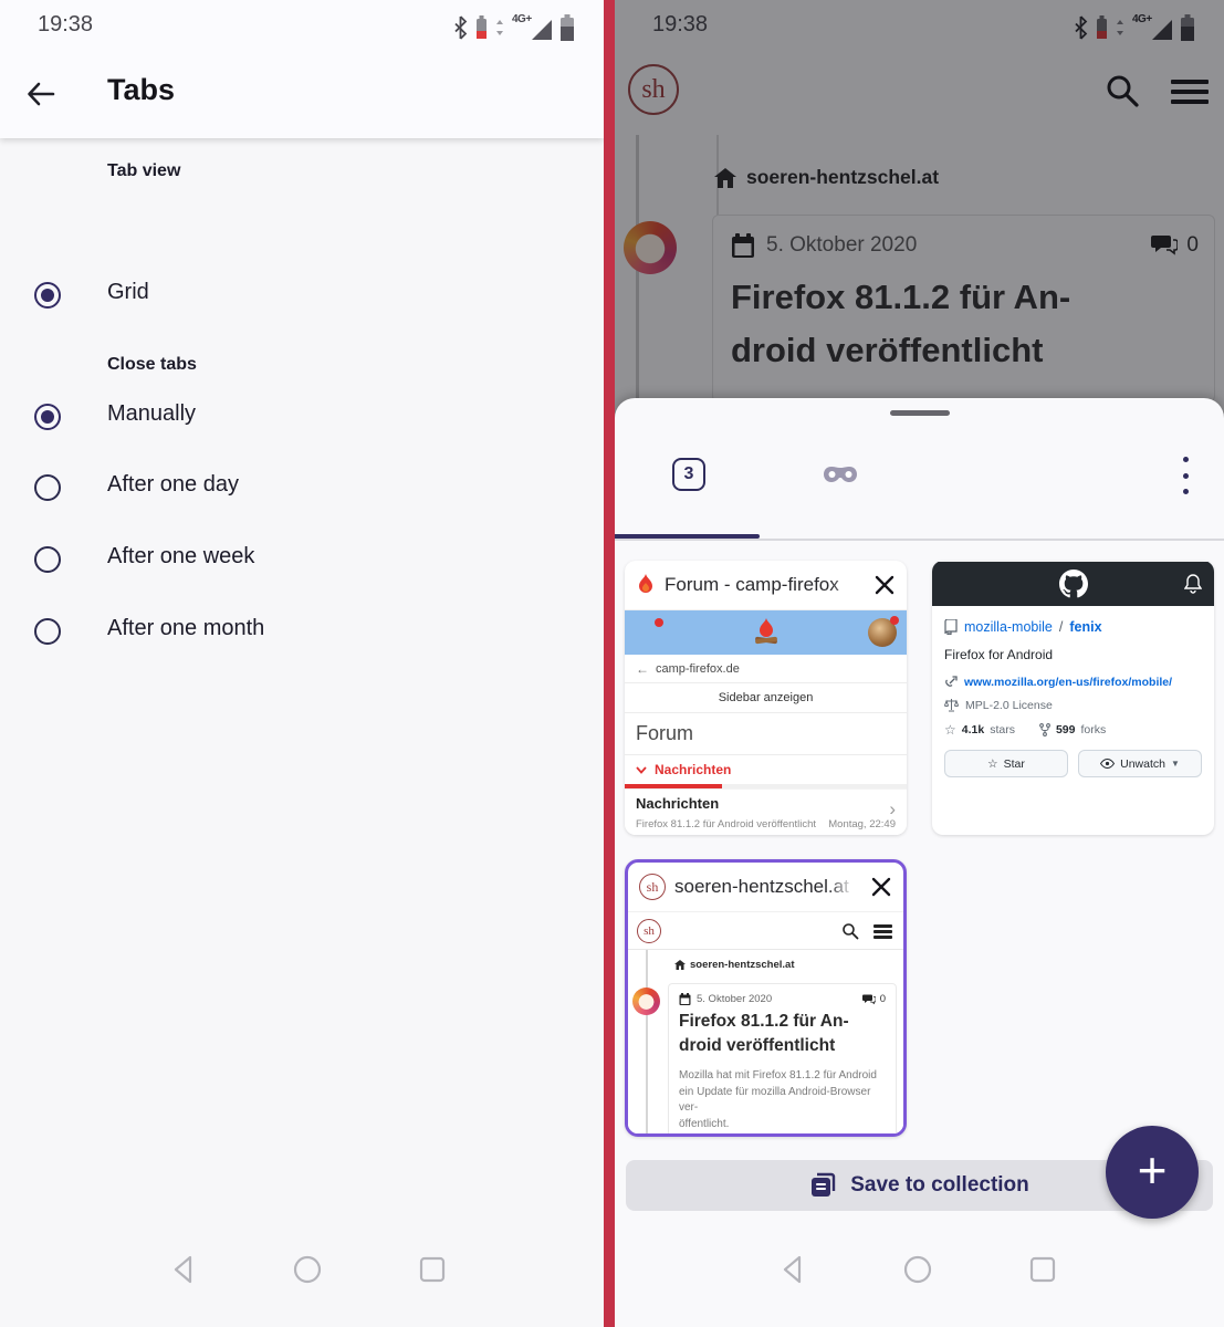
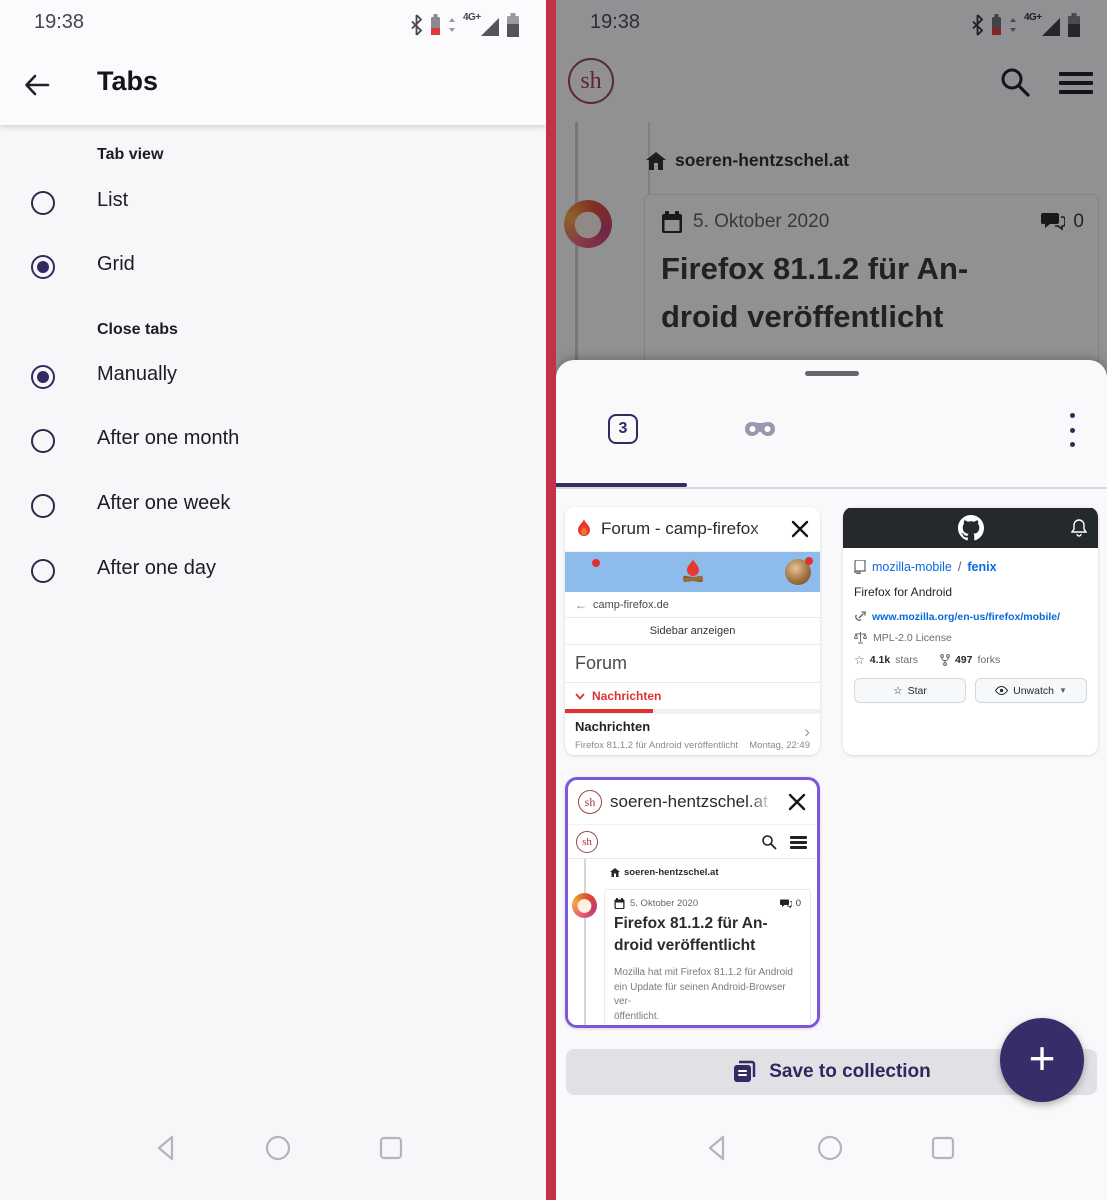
  19:38
  4G+
  Tabs
  Tab view
+ List
  Grid
  Close tabs
  Manually
- After one day
+ After one month
  After one week
- After one month
+ After one day
  19:38
  4G+
  sh
  soeren-hentzschel.at
  5. Oktober 2020
  0
  Firefox 81.1.2 für An-
  droid veröffentlicht
  3
  Forum - camp-firefox
  ←
  camp-firefox.de
  Sidebar anzeigen
  Forum
  Nachrichten
  Nachrichten
  ›
  Firefox 81.1.2 für Android veröffentlicht
  Montag, 22:49
  mozilla-mobile
  /
  fenix
  Firefox for Android
  www.mozilla.org/en-us/firefox/mobile/
  MPL-2.0 License
  ☆
  4.1k
  stars
- 599
+ 497
  forks
  ☆
  Star
  Unwatch
  ▼
  sh
  soeren-hentzschel.at
  sh
  soeren-hentzschel.at
  5. Oktober 2020
  0
  Firefox 81.1.2 für An-
  droid veröffentlicht
  Mozilla hat mit Firefox 81.1.2 für Android
- ein Update für mozilla Android-Browser ver-
+ ein Update für seinen Android-Browser ver-
  öffentlicht.
  Save to collection
  +
